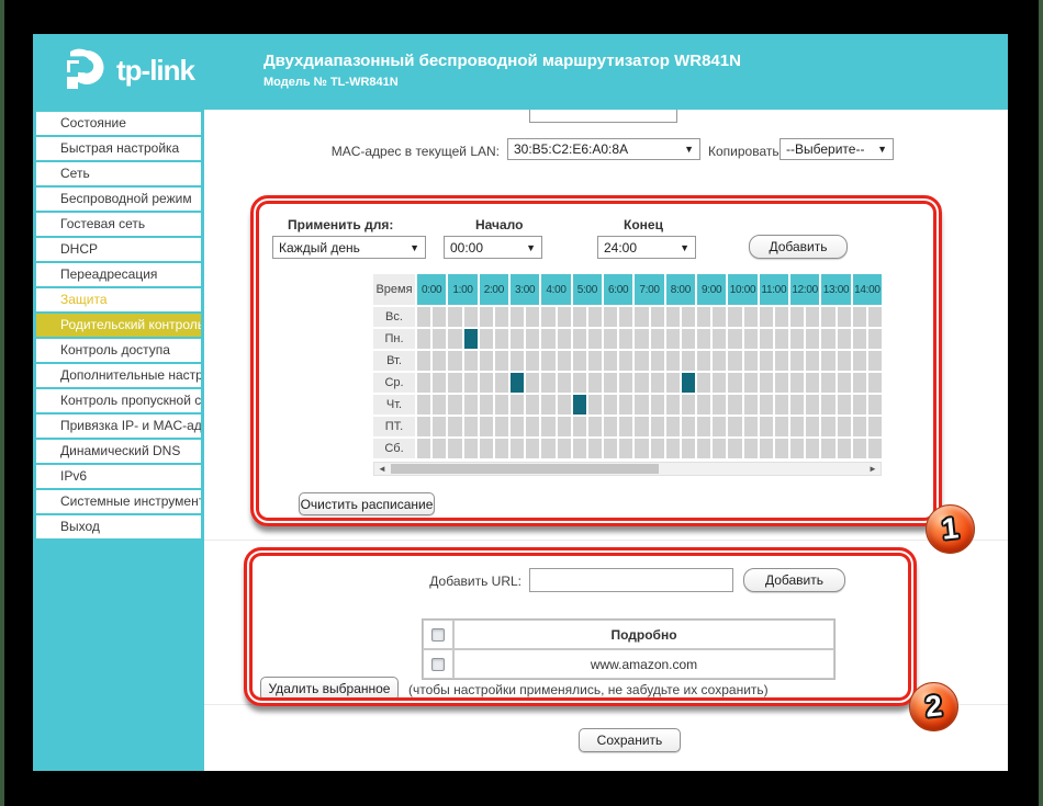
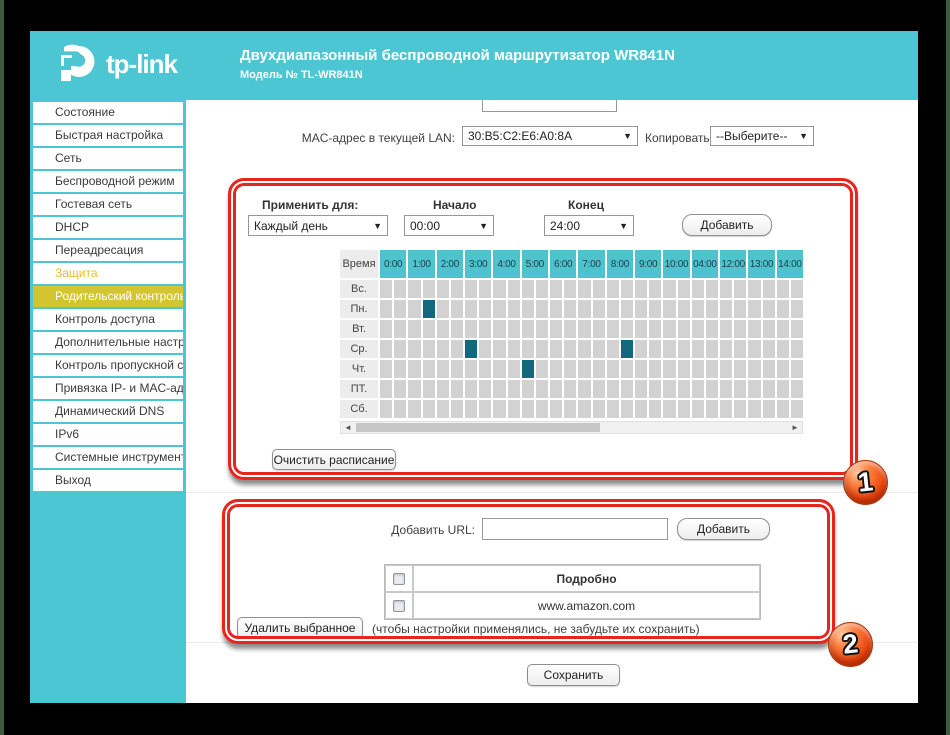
  tp-link
  Двухдиапазонный беспроводной маршрутизатор WR841N
  Модель № TL-WR841N
  Состояние
  Быстрая настройка
  Сеть
  Беспроводной режим
  Гостевая сеть
  DHCP
  Переадресация
  Защита
  Родительский контроль
  Контроль доступа
  Дополнительные настр
  Привязка IP- и MAC-ад
  Динамический DNS
  IPv6
  Системные инструмен
  Выход
  MAC-адрес в текущей LAN:
  30:B5:C2:E6:A0:8A
  ▼
  Копировать
  --Выберите--
  ▼
  Применить для:
  Начало
  Конец
  Каждый день
  ▼
  00:00
  ▼
  24:00
  ▼
  Добавить
  Время
  0:00
  1:00
  2:00
  3:00
  4:00
  5:00
  6:00
  7:00
  8:00
  9:00
  10:00
- 11:00
+ 04:00
  12:00
  13:00
  14:00
  Вс.
  Пн.
  Вт.
  Ср.
  Чт.
  ПТ.
  Сб.
  ◄
  ►
  Очистить расписание
  Добавить URL:
  Добавить
  Подробно
  www.amazon.com
  Удалить выбранное
  (чтобы настройки применялись, не забудьте их сохранить)
  Сохранить
